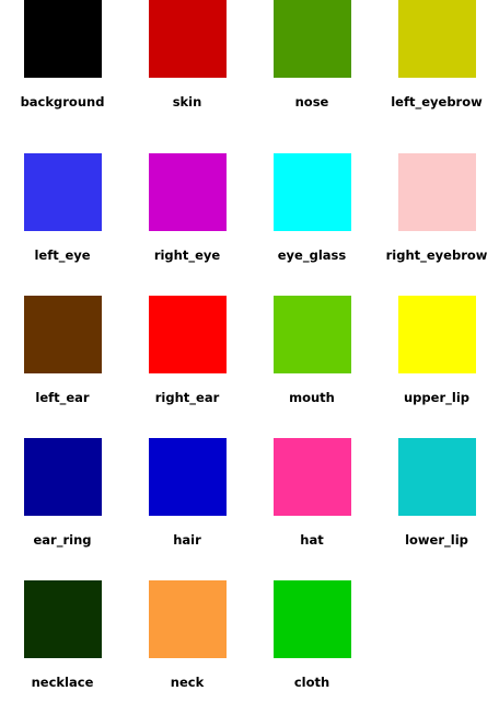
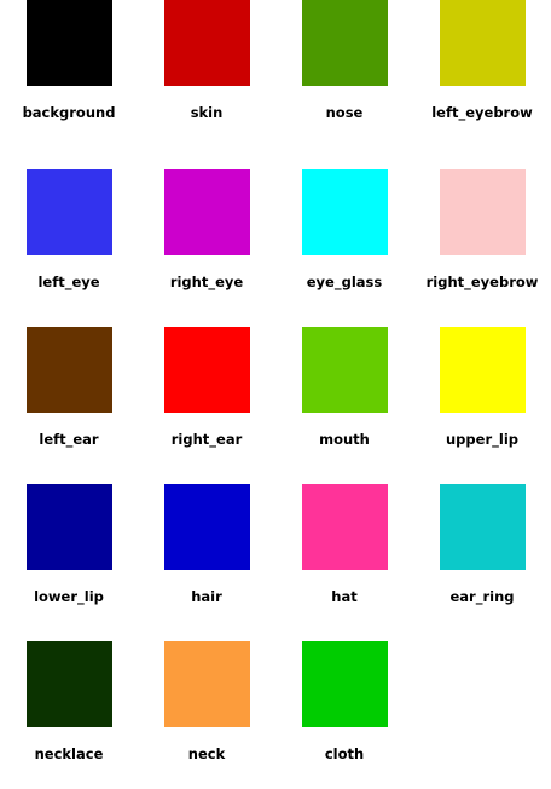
  background
  skin
  nose
  left_eyebrow
  left_eye
  right_eye
  eye_glass
  right_eyebrow
  left_ear
  right_ear
  mouth
  upper_lip
- ear_ring
+ lower_lip
  hair
  hat
- lower_lip
+ ear_ring
  necklace
  neck
  cloth
